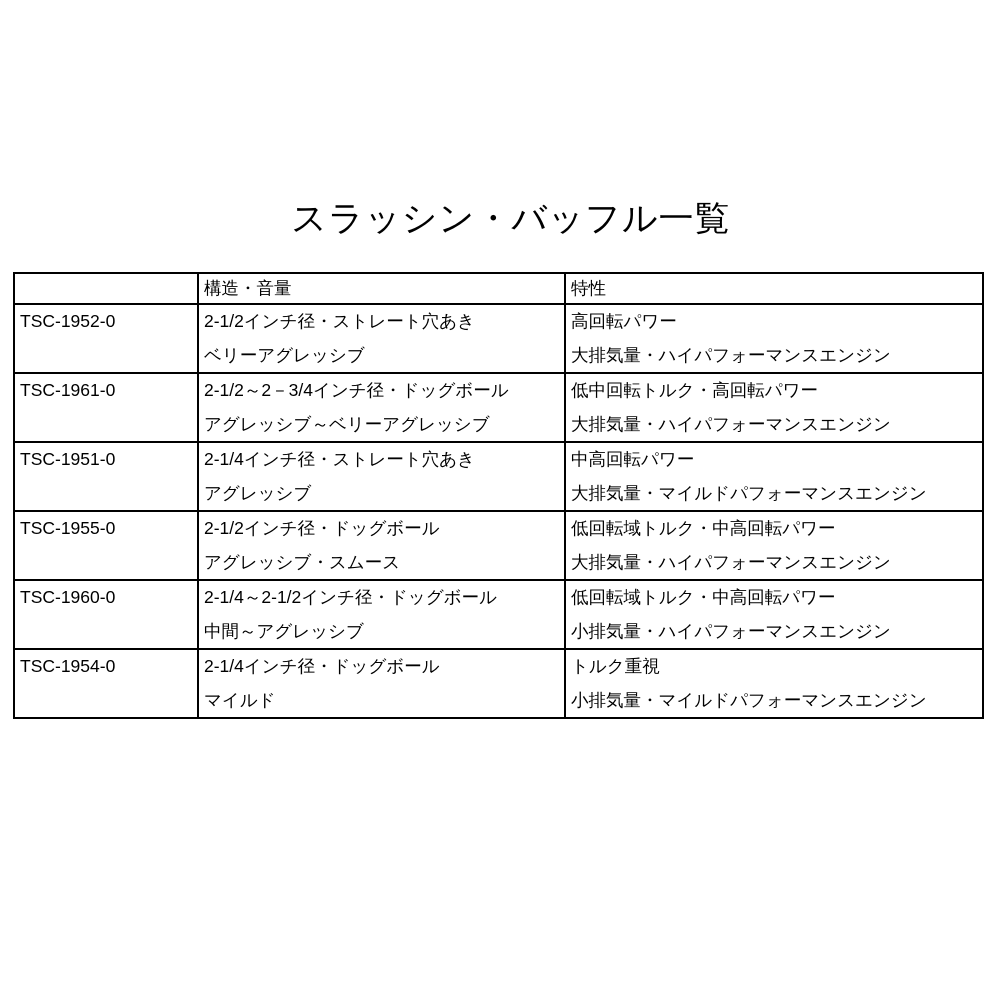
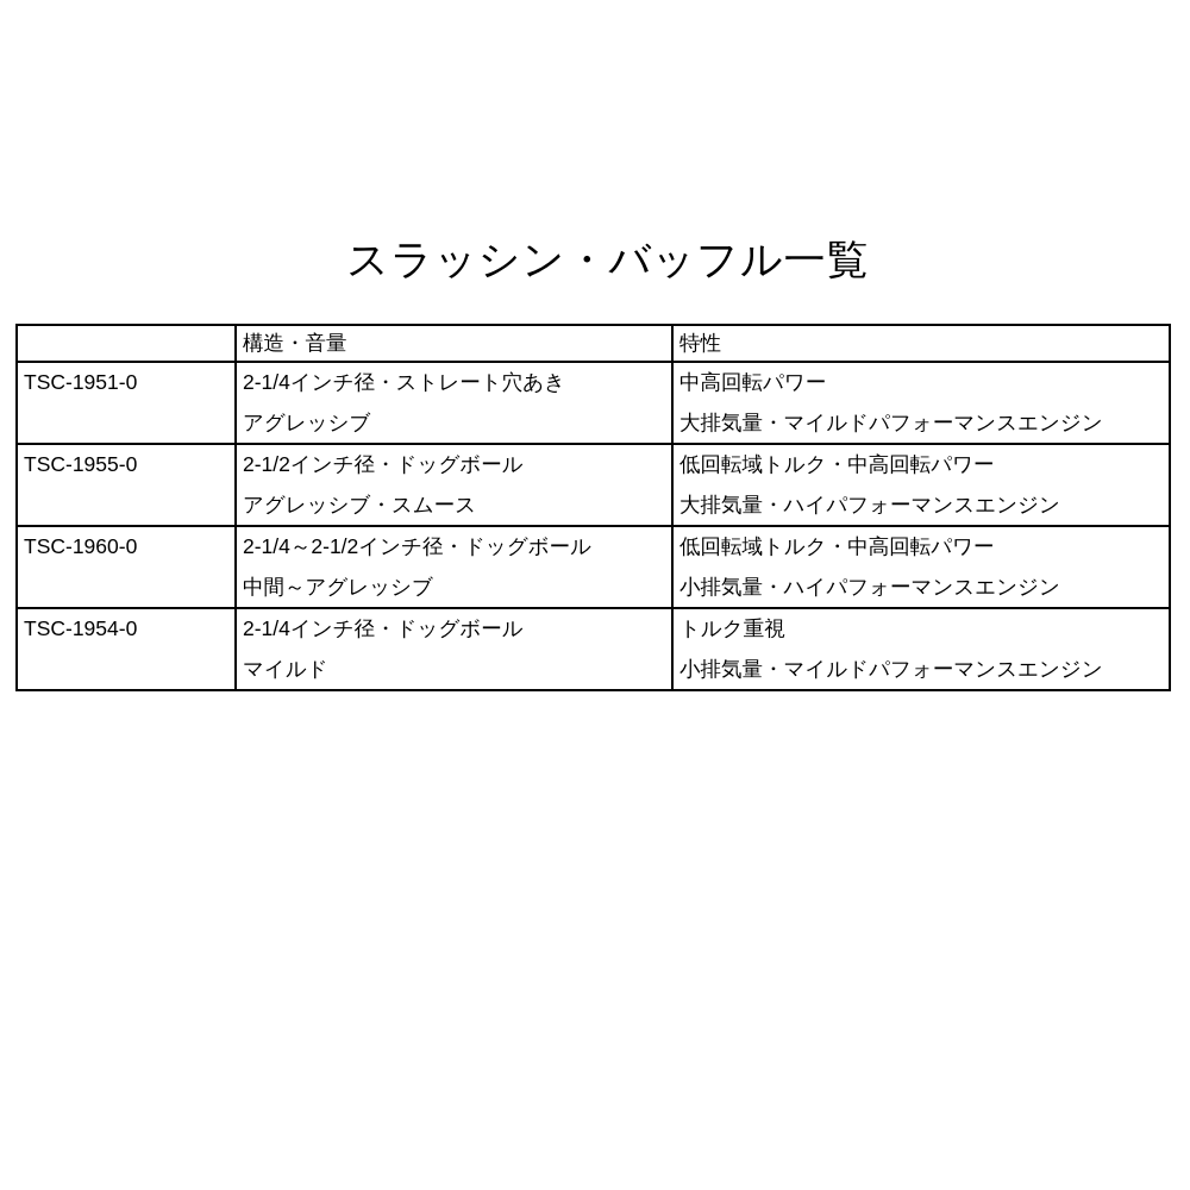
  スラッシン・バッフル一覧
  	構造・音量	特性
- TSC-1952-0	2-1/2インチ径・ストレート穴あき ベリーアグレッシブ	高回転パワー 大排気量・ハイパフォーマンスエンジン
- TSC-1961-0	2-1/2～2－3/4インチ径・ドッグボール アグレッシブ～ベリーアグレッシブ	低中回転トルク・高回転パワー 大排気量・ハイパフォーマンスエンジン
  TSC-1951-0	2-1/4インチ径・ストレート穴あき アグレッシブ	中高回転パワー 大排気量・マイルドパフォーマンスエンジン
  TSC-1955-0	2-1/2インチ径・ドッグボール アグレッシブ・スムース	低回転域トルク・中高回転パワー 大排気量・ハイパフォーマンスエンジン
  TSC-1960-0	2-1/4～2-1/2インチ径・ドッグボール 中間～アグレッシブ	低回転域トルク・中高回転パワー 小排気量・ハイパフォーマンスエンジン
  TSC-1954-0	2-1/4インチ径・ドッグボール マイルド	トルク重視 小排気量・マイルドパフォーマンスエンジン
